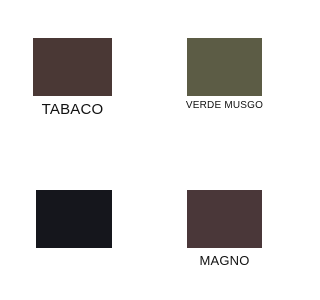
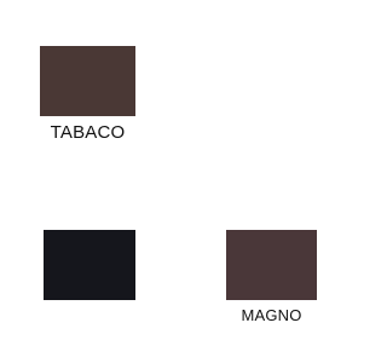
  TABACO
- VERDE MUSGO
  MAGNO
